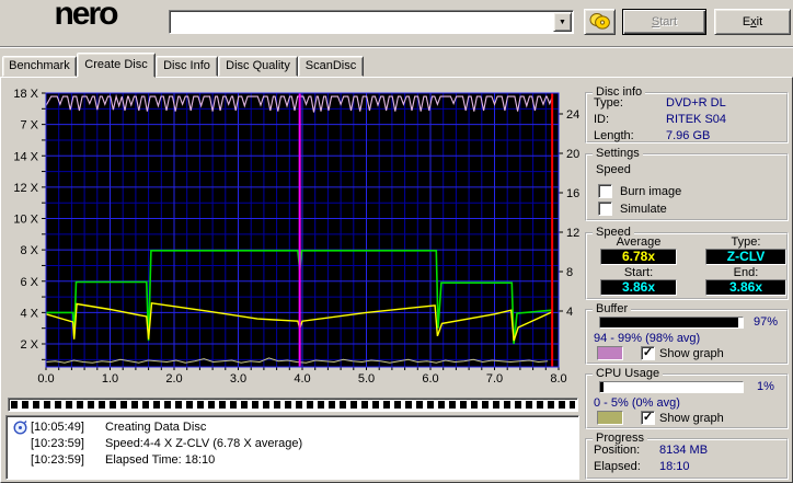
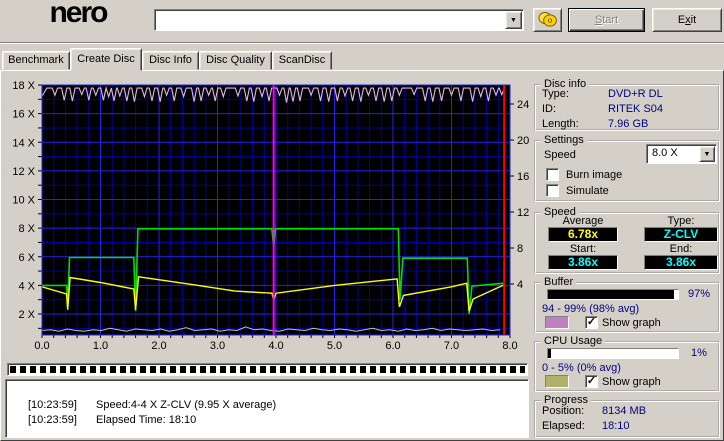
  nero
  Start
  Exit
  Benchmark
  Create Disc
  Disc Info
  Disc Quality
  ScanDisc
  18 X
- 7 X
+ 16 X
  14 X
  12 X
  10 X
  8 X
  6 X
  4 X
  2 X
  0.0
  1.0
  2.0
  3.0
  4.0
  5.0
  6.0
  7.0
  8.0
  24
  20
  16
  12
  8
  4
- [10:05:49]
- Creating Data Disc
  [10:23:59]
- Speed:4-4 X Z-CLV (6.78 X average)
+ Speed:4-4 X Z-CLV (9.95 X average)
  [10:23:59]
  Elapsed Time: 18:10
  Disc info
  Type:
  DVD+R DL
  ID:
  RITEK S04
  Length:
  7.96 GB
  Settings
  Speed
+ 8.0 X
  Burn image
  Simulate
  Speed
  Average
  Type:
  6.78x
  Z-CLV
  Start:
  End:
  3.86x
  3.86x
  Buffer
  97%
  94 - 99% (98% avg)
  ✓
  Show graph
  CPU Usage
  1%
  0 - 5% (0% avg)
  ✓
  Show graph
  Progress
  Position:
  8134 MB
  Elapsed:
  18:10
